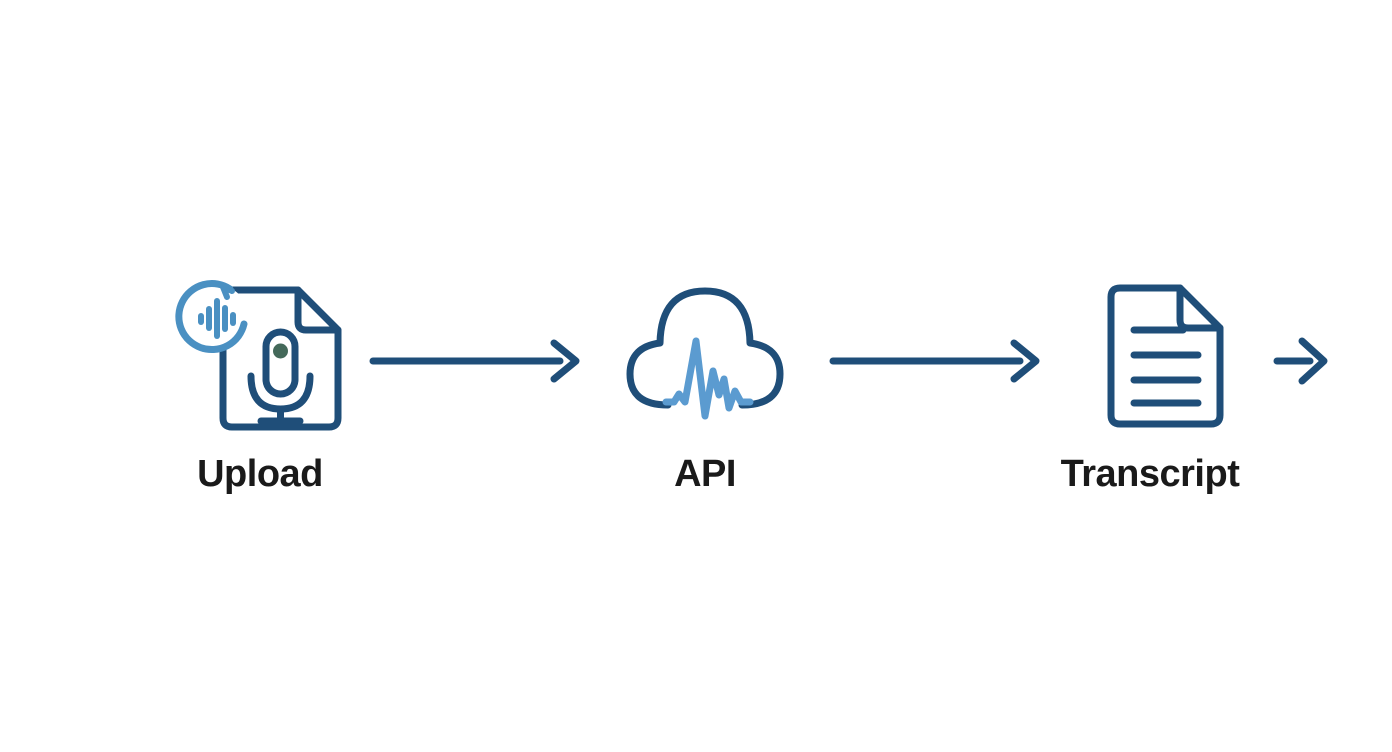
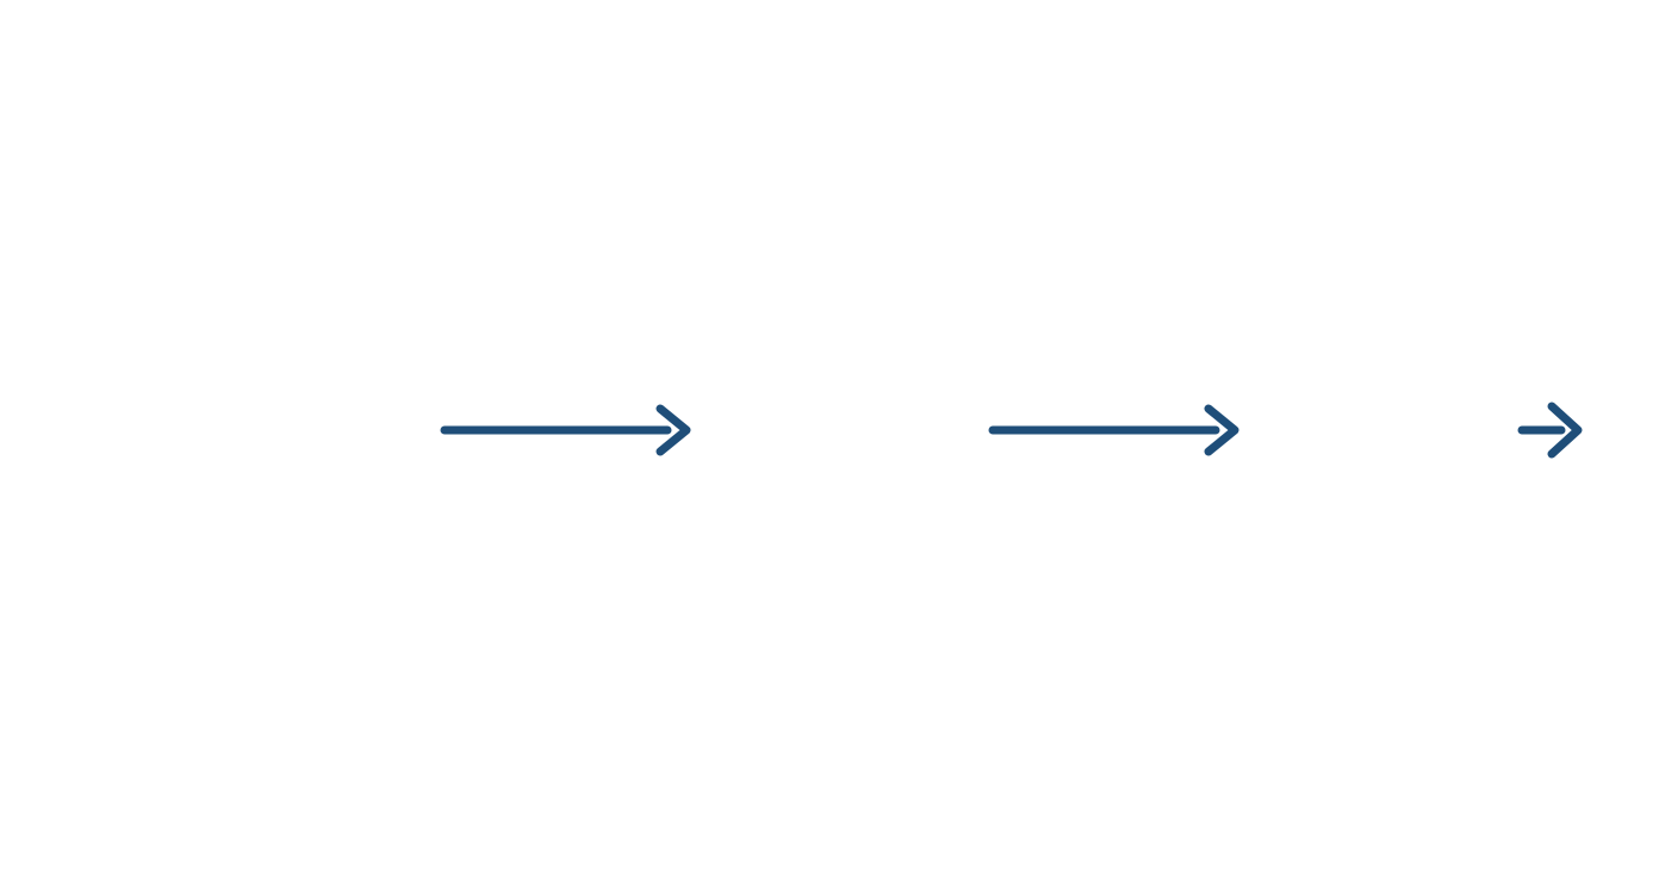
- Upload
- API
- Transcript
